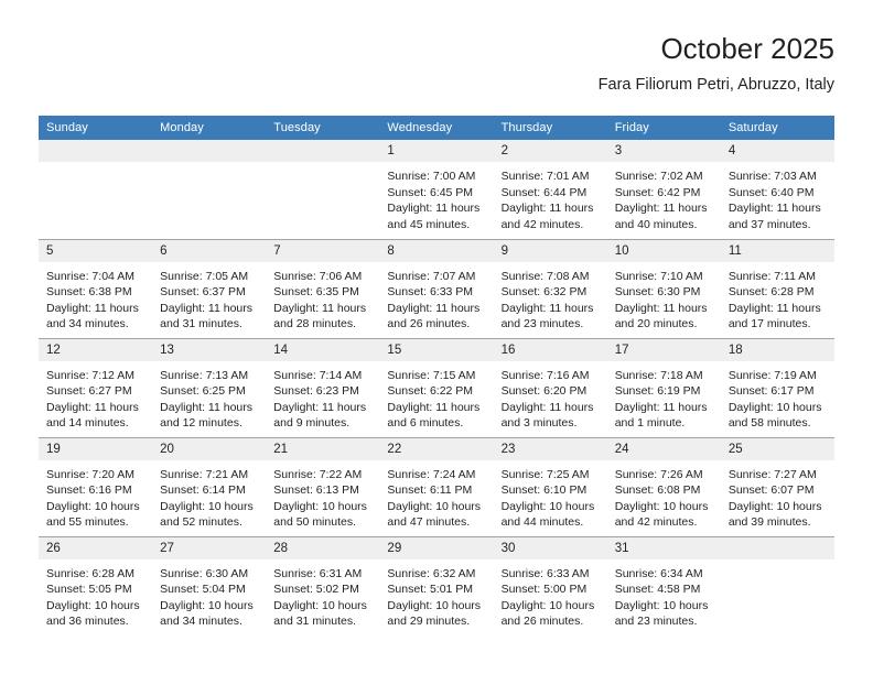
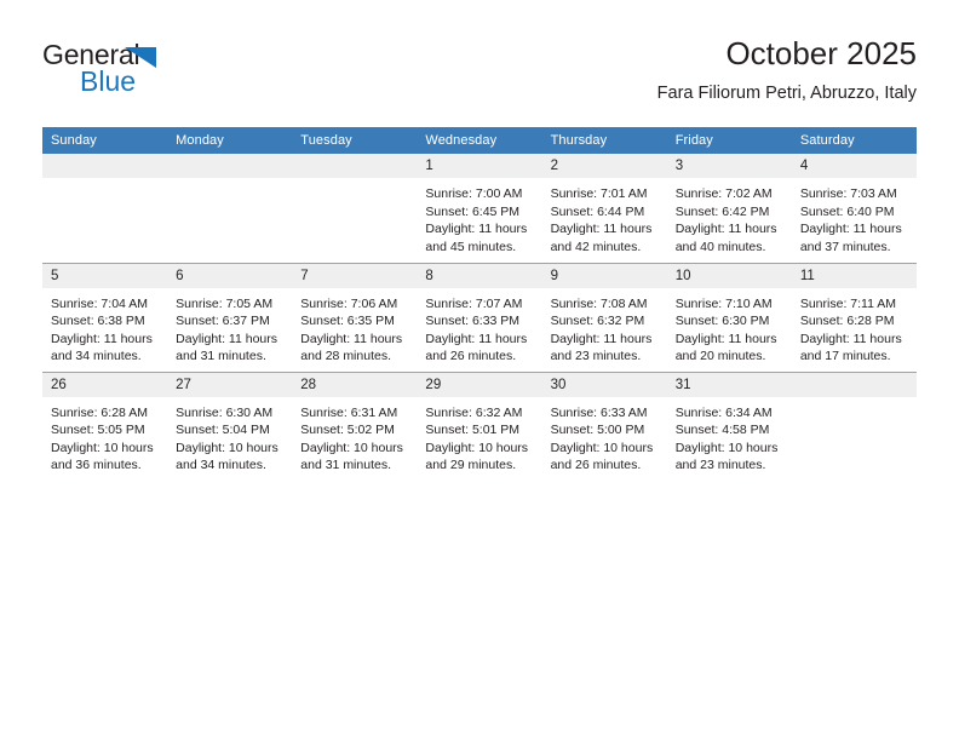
+ General
+ Blue
  October 2025
  Fara Filiorum Petri, Abruzzo, Italy
  Sunday	Monday	Tuesday	Wednesday	Thursday	Friday	Saturday
  			1Sunrise: 7:00 AMSunset: 6:45 PMDaylight: 11 hoursand 45 minutes.	2Sunrise: 7:01 AMSunset: 6:44 PMDaylight: 11 hoursand 42 minutes.	3Sunrise: 7:02 AMSunset: 6:42 PMDaylight: 11 hoursand 40 minutes.	4Sunrise: 7:03 AMSunset: 6:40 PMDaylight: 11 hoursand 37 minutes.
  5Sunrise: 7:04 AMSunset: 6:38 PMDaylight: 11 hoursand 34 minutes.	6Sunrise: 7:05 AMSunset: 6:37 PMDaylight: 11 hoursand 31 minutes.	7Sunrise: 7:06 AMSunset: 6:35 PMDaylight: 11 hoursand 28 minutes.	8Sunrise: 7:07 AMSunset: 6:33 PMDaylight: 11 hoursand 26 minutes.	9Sunrise: 7:08 AMSunset: 6:32 PMDaylight: 11 hoursand 23 minutes.	10Sunrise: 7:10 AMSunset: 6:30 PMDaylight: 11 hoursand 20 minutes.	11Sunrise: 7:11 AMSunset: 6:28 PMDaylight: 11 hoursand 17 minutes.
- 12Sunrise: 7:12 AMSunset: 6:27 PMDaylight: 11 hoursand 14 minutes.	13Sunrise: 7:13 AMSunset: 6:25 PMDaylight: 11 hoursand 12 minutes.	14Sunrise: 7:14 AMSunset: 6:23 PMDaylight: 11 hoursand 9 minutes.	15Sunrise: 7:15 AMSunset: 6:22 PMDaylight: 11 hoursand 6 minutes.	16Sunrise: 7:16 AMSunset: 6:20 PMDaylight: 11 hoursand 3 minutes.	17Sunrise: 7:18 AMSunset: 6:19 PMDaylight: 11 hoursand 1 minute.	18Sunrise: 7:19 AMSunset: 6:17 PMDaylight: 10 hoursand 58 minutes.
- 19Sunrise: 7:20 AMSunset: 6:16 PMDaylight: 10 hoursand 55 minutes.	20Sunrise: 7:21 AMSunset: 6:14 PMDaylight: 10 hoursand 52 minutes.	21Sunrise: 7:22 AMSunset: 6:13 PMDaylight: 10 hoursand 50 minutes.	22Sunrise: 7:24 AMSunset: 6:11 PMDaylight: 10 hoursand 47 minutes.	23Sunrise: 7:25 AMSunset: 6:10 PMDaylight: 10 hoursand 44 minutes.	24Sunrise: 7:26 AMSunset: 6:08 PMDaylight: 10 hoursand 42 minutes.	25Sunrise: 7:27 AMSunset: 6:07 PMDaylight: 10 hoursand 39 minutes.
  26Sunrise: 6:28 AMSunset: 5:05 PMDaylight: 10 hoursand 36 minutes.	27Sunrise: 6:30 AMSunset: 5:04 PMDaylight: 10 hoursand 34 minutes.	28Sunrise: 6:31 AMSunset: 5:02 PMDaylight: 10 hoursand 31 minutes.	29Sunrise: 6:32 AMSunset: 5:01 PMDaylight: 10 hoursand 29 minutes.	30Sunrise: 6:33 AMSunset: 5:00 PMDaylight: 10 hoursand 26 minutes.	31Sunrise: 6:34 AMSunset: 4:58 PMDaylight: 10 hoursand 23 minutes.
